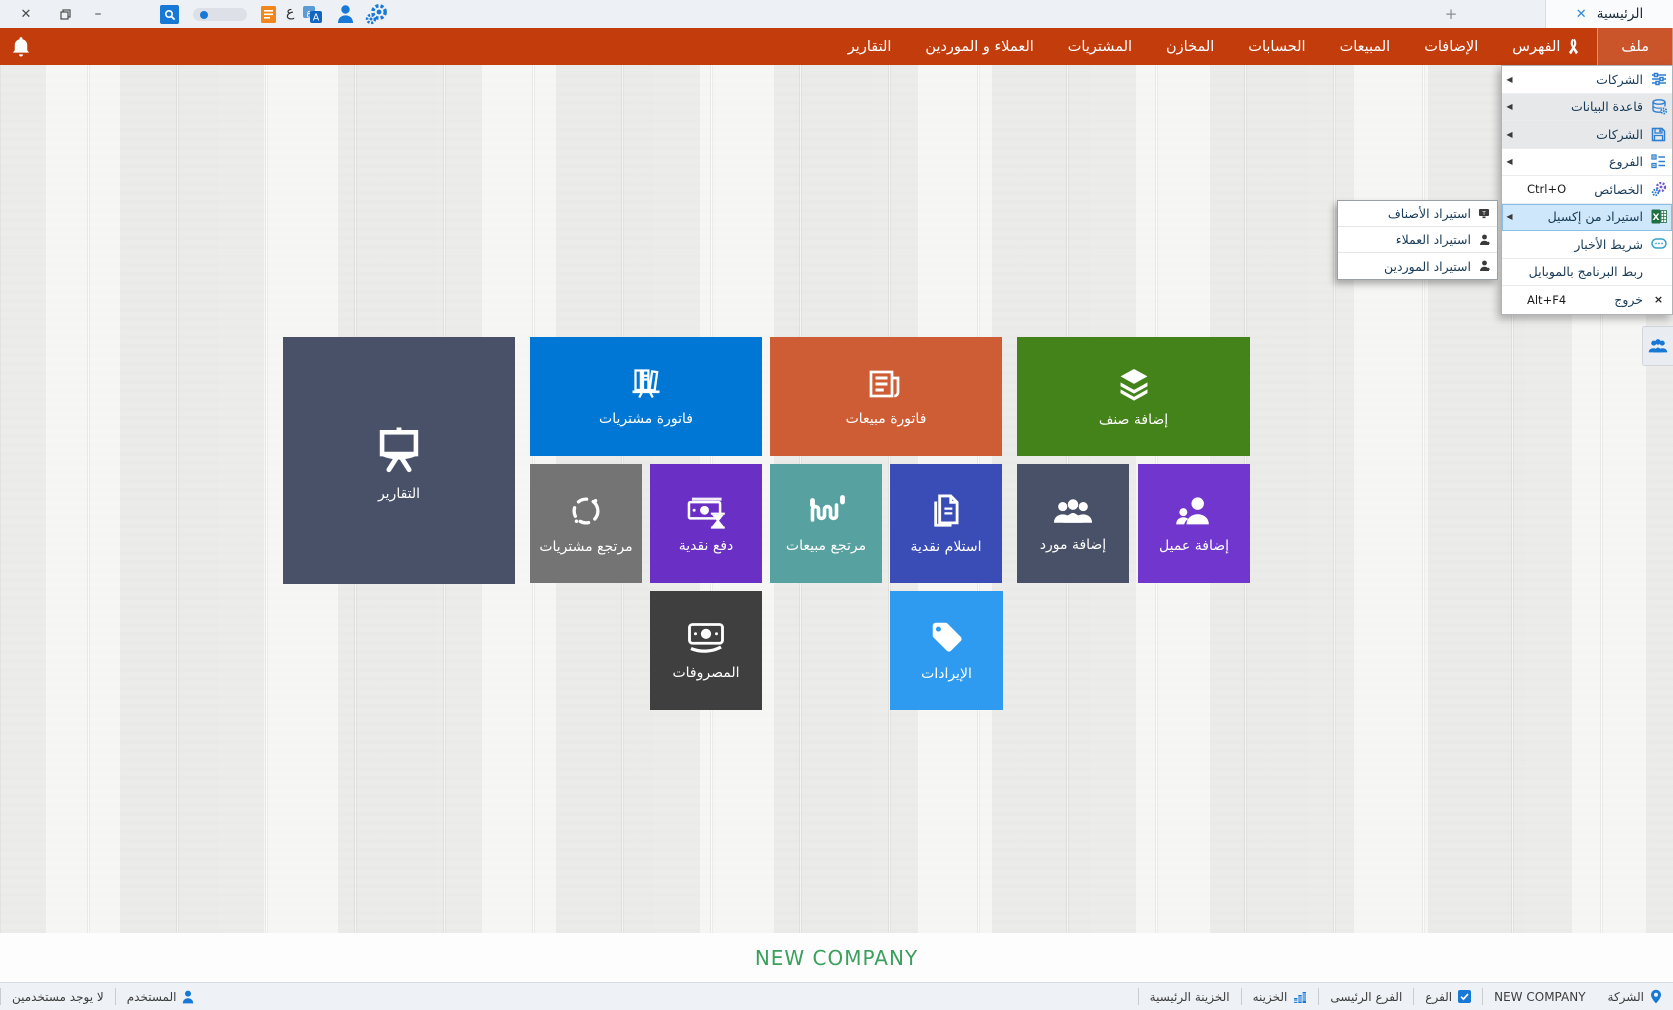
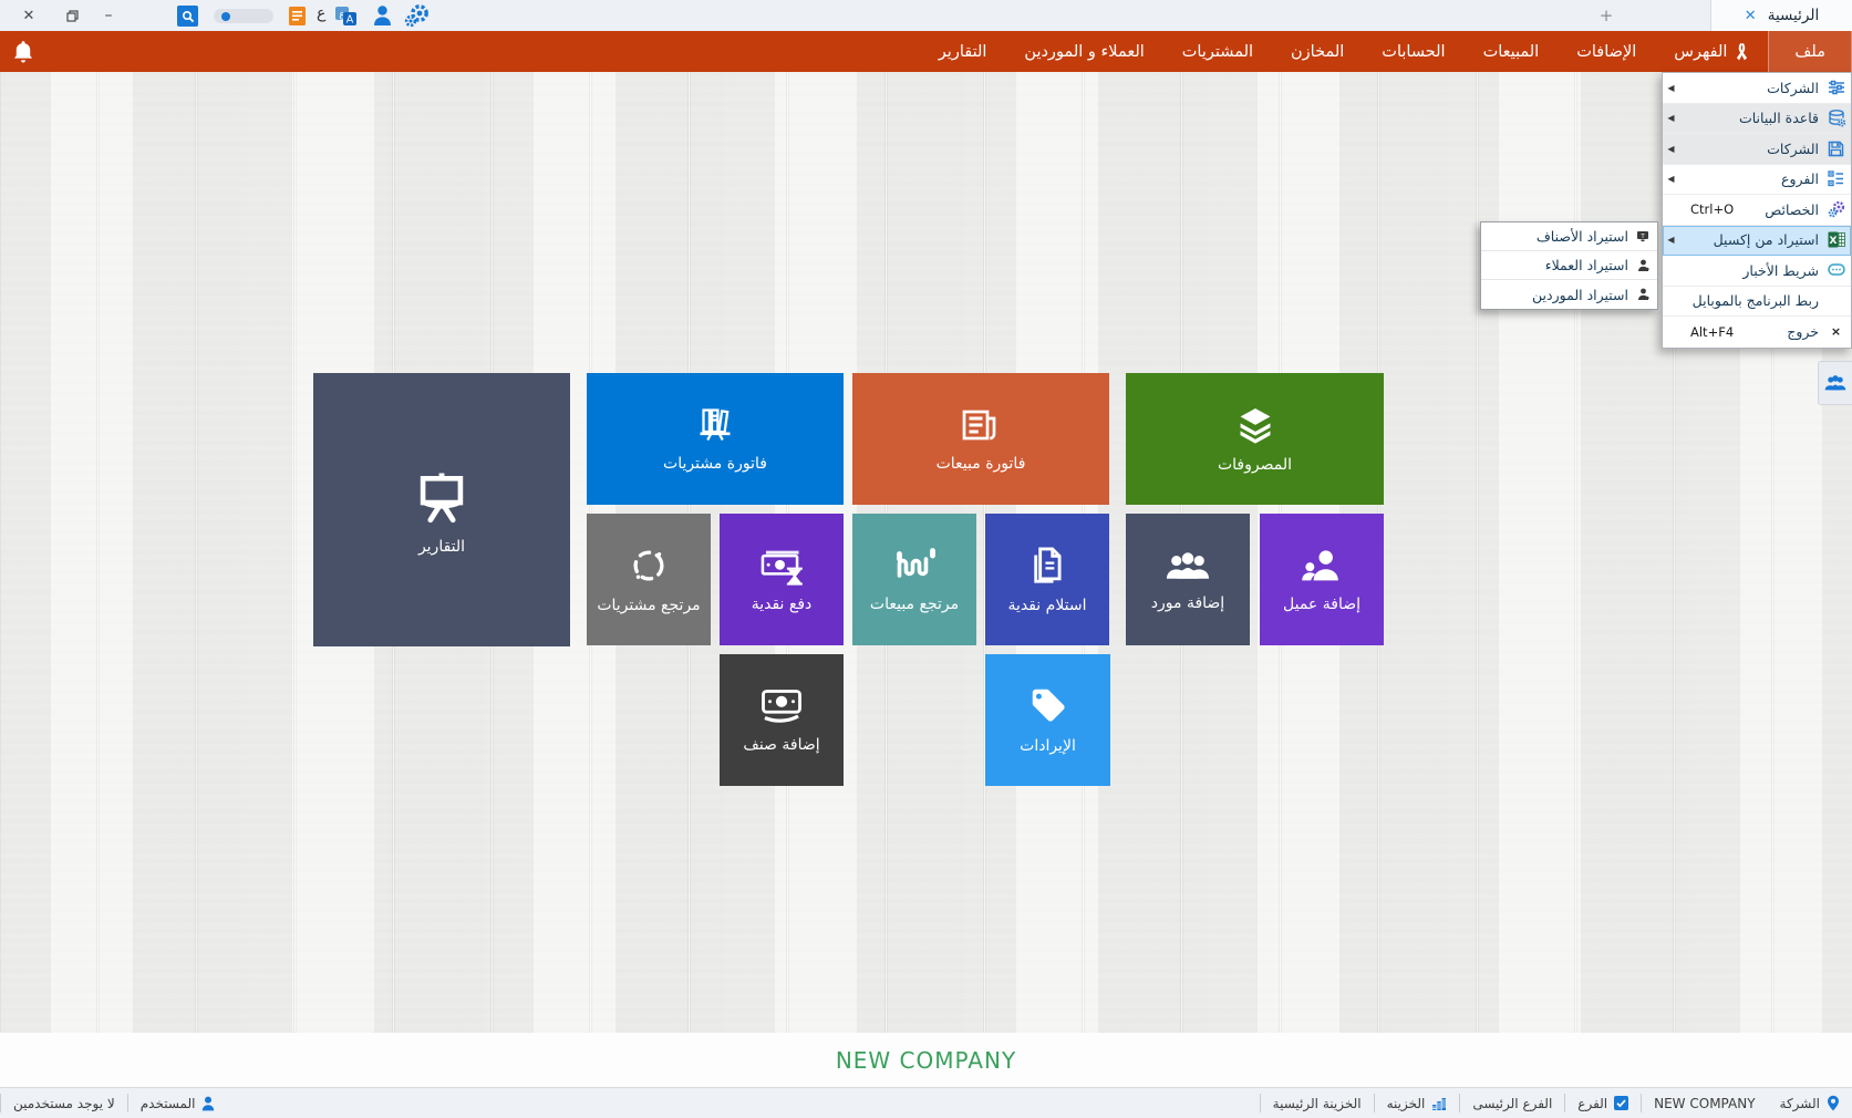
  ✕
  –
  ع
  ع
  A
  +
  الرئيسية
  ✕
  ملف
  الفهرس
  الإضافات
  المبيعات
  الحسابات
  المخازن
  المشتريات
  العملاء و الموردين
  التقارير
  التقارير
  فاتورة مشتريات
  فاتورة مبيعات
- إضافة صنف
+ المصروفات
  مرتجع مشتريات
  دفع نقدية
  مرتجع مبيعات
  استلام نقدية
  إضافة مورد
  إضافة عميل
- المصروفات
+ إضافة صنف
  الإيرادات
  الشركات
  ◀
  قاعدة البيانات
  ◀
  الشركات
  ◀
  الفروع
  ◀
  الخصائص
  Ctrl+O
  X
  استيراد من إكسيل
  ◀
  شريط الأخبار
  ربط البرنامج بالموبايل
  ×
  خروج
  Alt+F4
  استيراد الأصناف
  استيراد العملاء
  استيراد الموردين
  NEW COMPANY
  الشركة
  NEW COMPANY
  الفرع
  الفرع الرئيسى
  الخزينه
  الخزينة الرئيسية
  المستخدم
  لا يوجد مستخدمين
